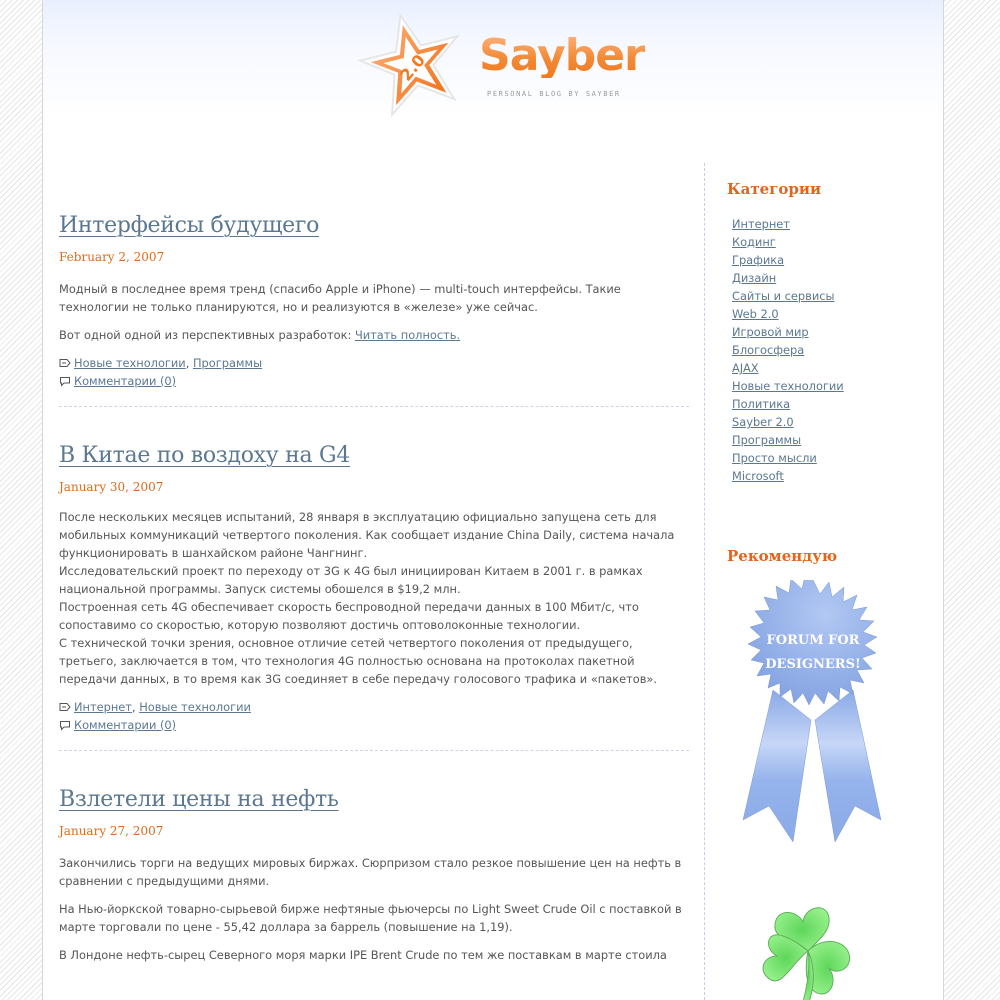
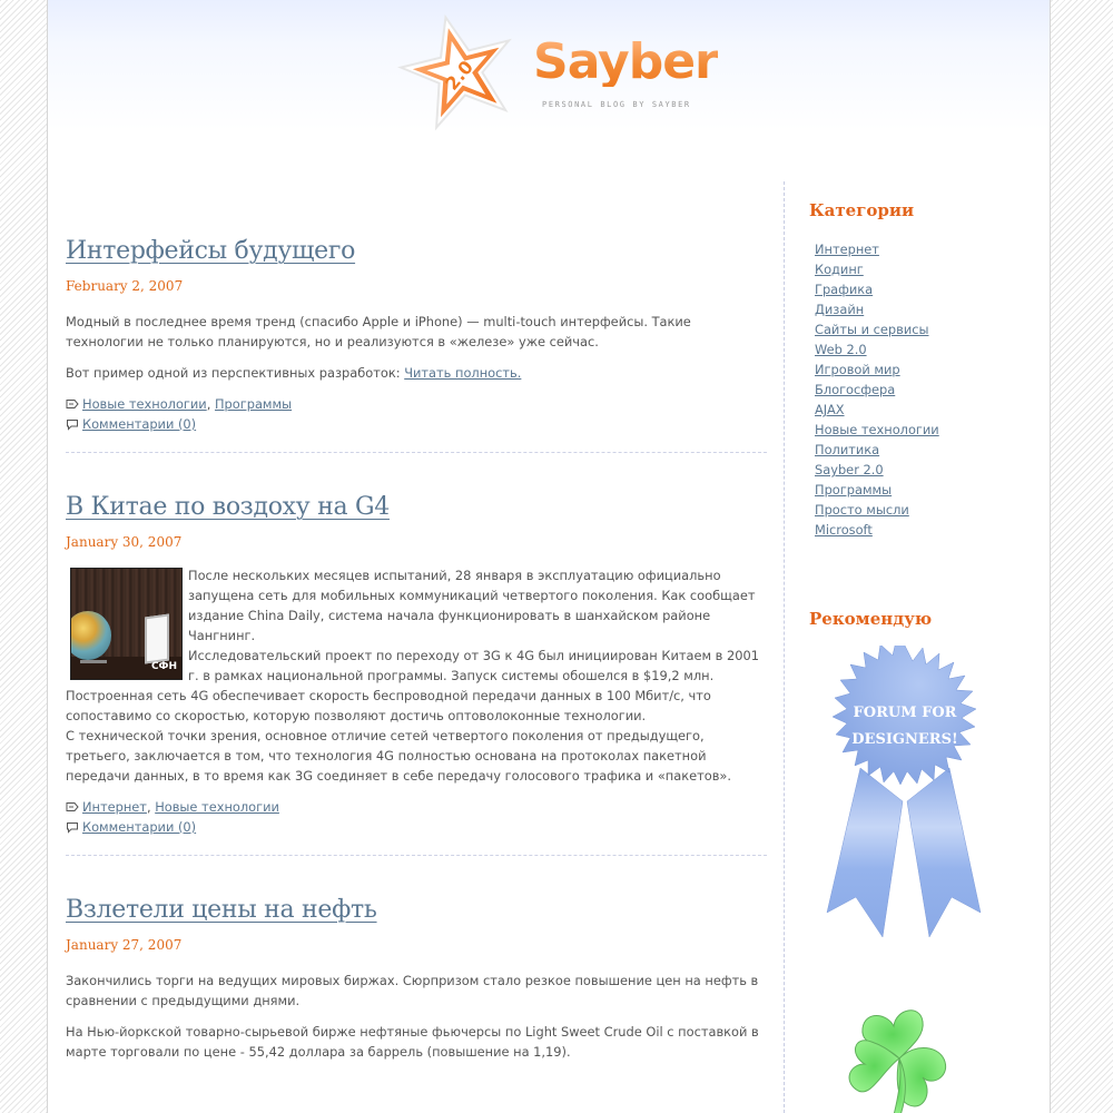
  Sayber
  PERSONAL BLOG BY SAYBER
  Интерфейсы будущего
  February 2, 2007
  Модный в последнее время тренд (спасибо Apple и iPhone) — multi-touch интерфейсы. Такие технологии не только планируются, но и реализуются в «железе» уже сейчас.
- Вот одной одной из перспективных разработок: Читать полность.
+ Вот пример одной из перспективных разработок: Читать полность.
  Новые технологии
  ,
  Программы
  Комментарии (0)
  В Китае по воздоху на G4
  January 30, 2007
+ СФН
  После нескольких месяцев испытаний, 28 января в эксплуатацию официально запущена сеть для мобильных коммуникаций четвертого поколения. Как сообщает издание China Daily, система начала функционировать в шанхайском районе Чангнинг.
  Исследовательский проект по переходу от 3G к 4G был инициирован Китаем в 2001 г. в рамках национальной программы. Запуск системы обошелся в $19,2 млн.
  Построенная сеть 4G обеспечивает скорость беспроводной передачи данных в 100 Мбит/с, что сопоставимо со скоростью, которую позволяют достичь оптоволоконные технологии.
  С технической точки зрения, основное отличие сетей четвертого поколения от предыдущего, третьего, заключается в том, что технология 4G полностью основана на протоколах пакетной передачи данных, в то время как 3G соединяет в себе передачу голосового трафика и «пакетов».
  Интернет
  ,
  Новые технологии
  Комментарии (0)
  Взлетели цены на нефть
  January 27, 2007
  Закончились торги на ведущих мировых биржах. Сюрпризом стало резкое повышение цен на нефть в сравнении с предыдущими днями.
  На Нью-йоркской товарно-сырьевой бирже нефтяные фьючерсы по Light Sweet Crude Oil с поставкой в марте торговали по цене - 55,42 доллара за баррель (повышение на 1,19).
- В Лондоне нефть-сырец Северного моря марки IPE Brent Crude по тем же поставкам в марте стоила
  Категории
  Интернет
  Кодинг
  Графика
  Дизайн
  Сайты и сервисы
  Web 2.0
  Игровой мир
  Блогосфера
  AJAX
  Новые технологии
  Политика
  Sayber 2.0
  Программы
  Просто мысли
  Microsoft
  Рекомендую
  FORUM FOR
  DESIGNERS!
